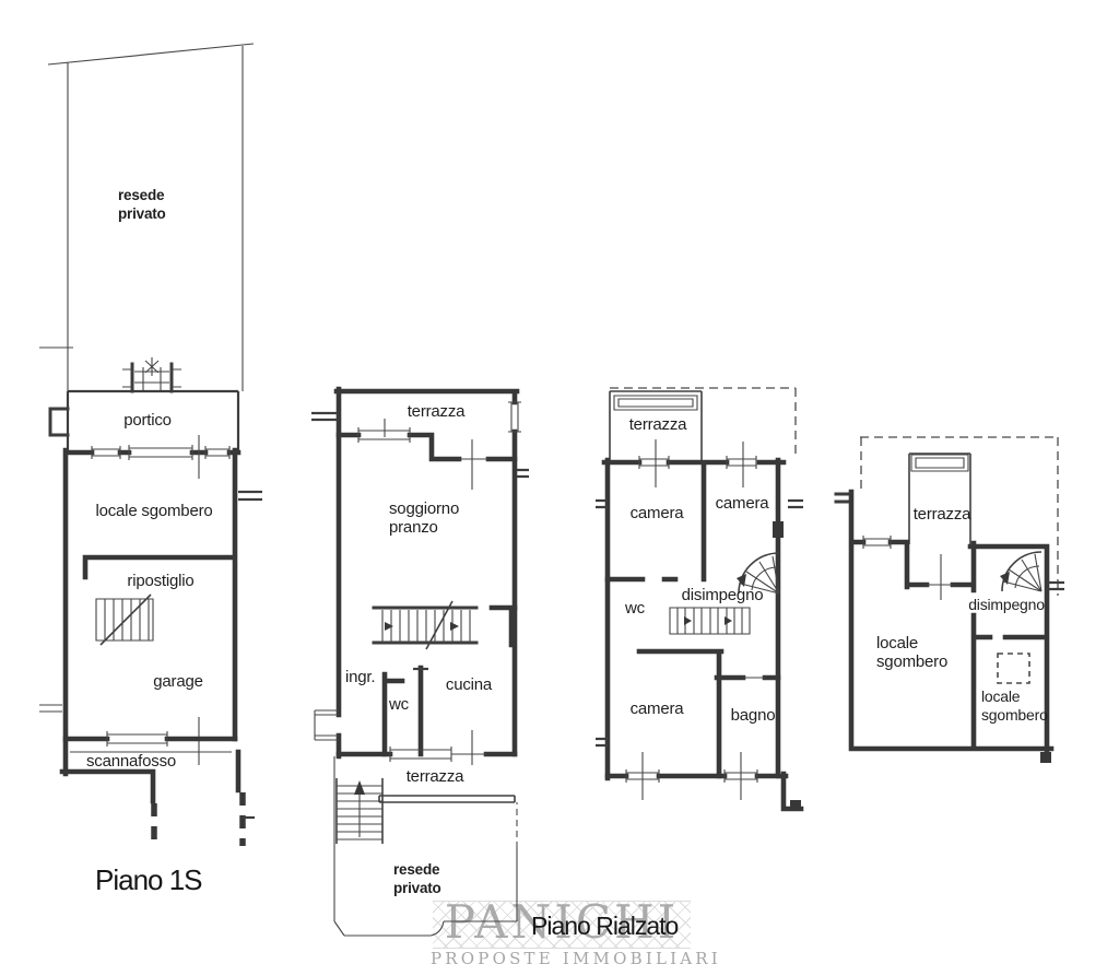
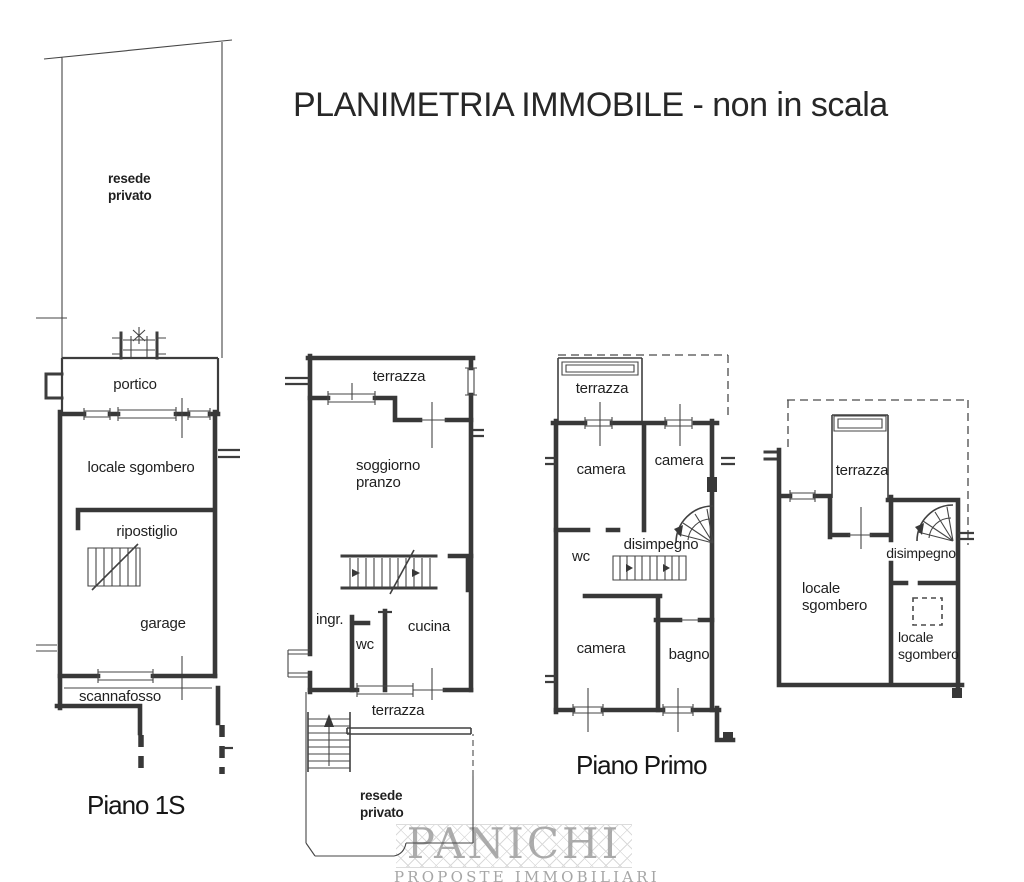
+ PLANIMETRIA IMMOBILE - non in scala
  NICHI
  PROPOSTE IMMOBILIA
  resede
  privato
  portico
  locale sgombero
  ripostiglio
  garage
  scannafosso
  Piano 1S
  terrazza
  soggiorno
  pranzo
  ingr.
  wc
  cucina
  terrazza
  resede
  privato
- Piano Rialzato
  terrazza
  camera
  camera
  wc
  disimpegno
  camera
  bagno
+ Piano Primo
  terrazza
  disimpegno
  locale
  sgombero
  locale
  sgombero
